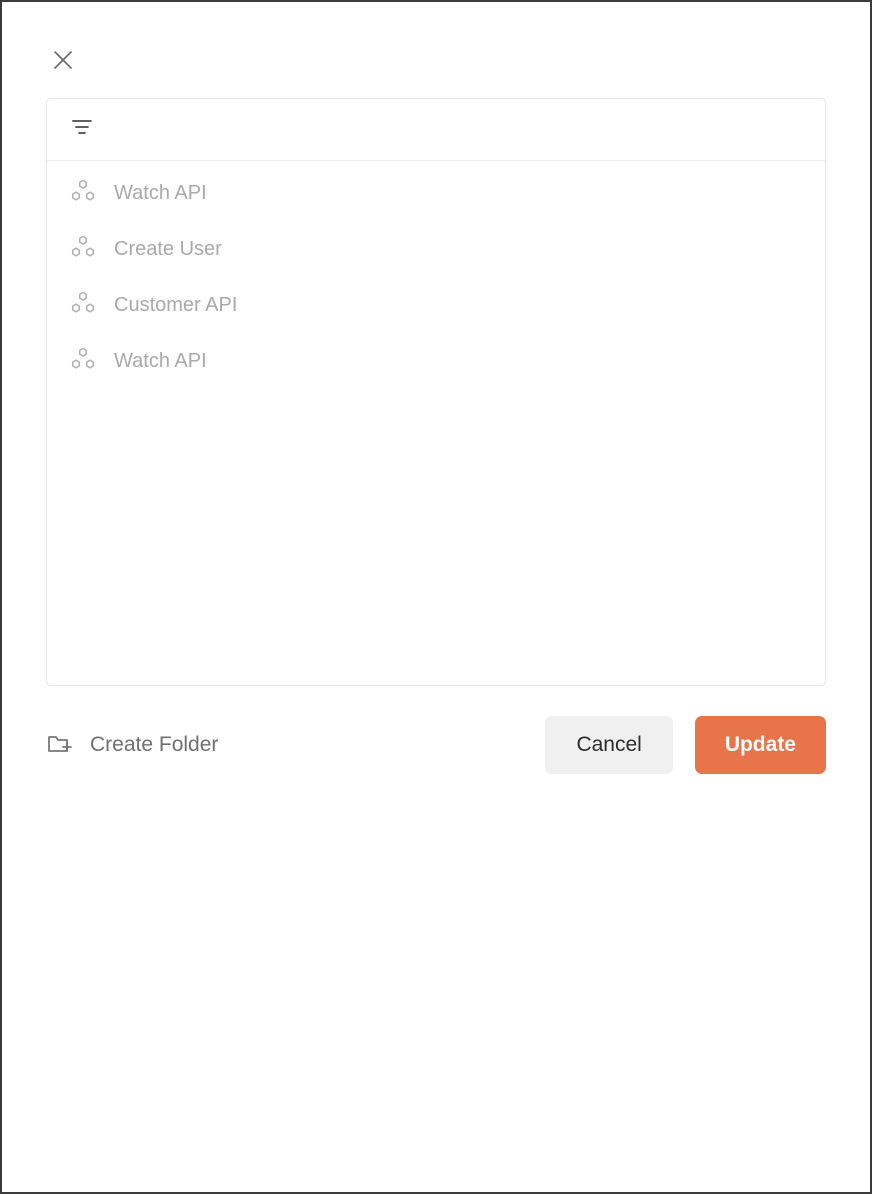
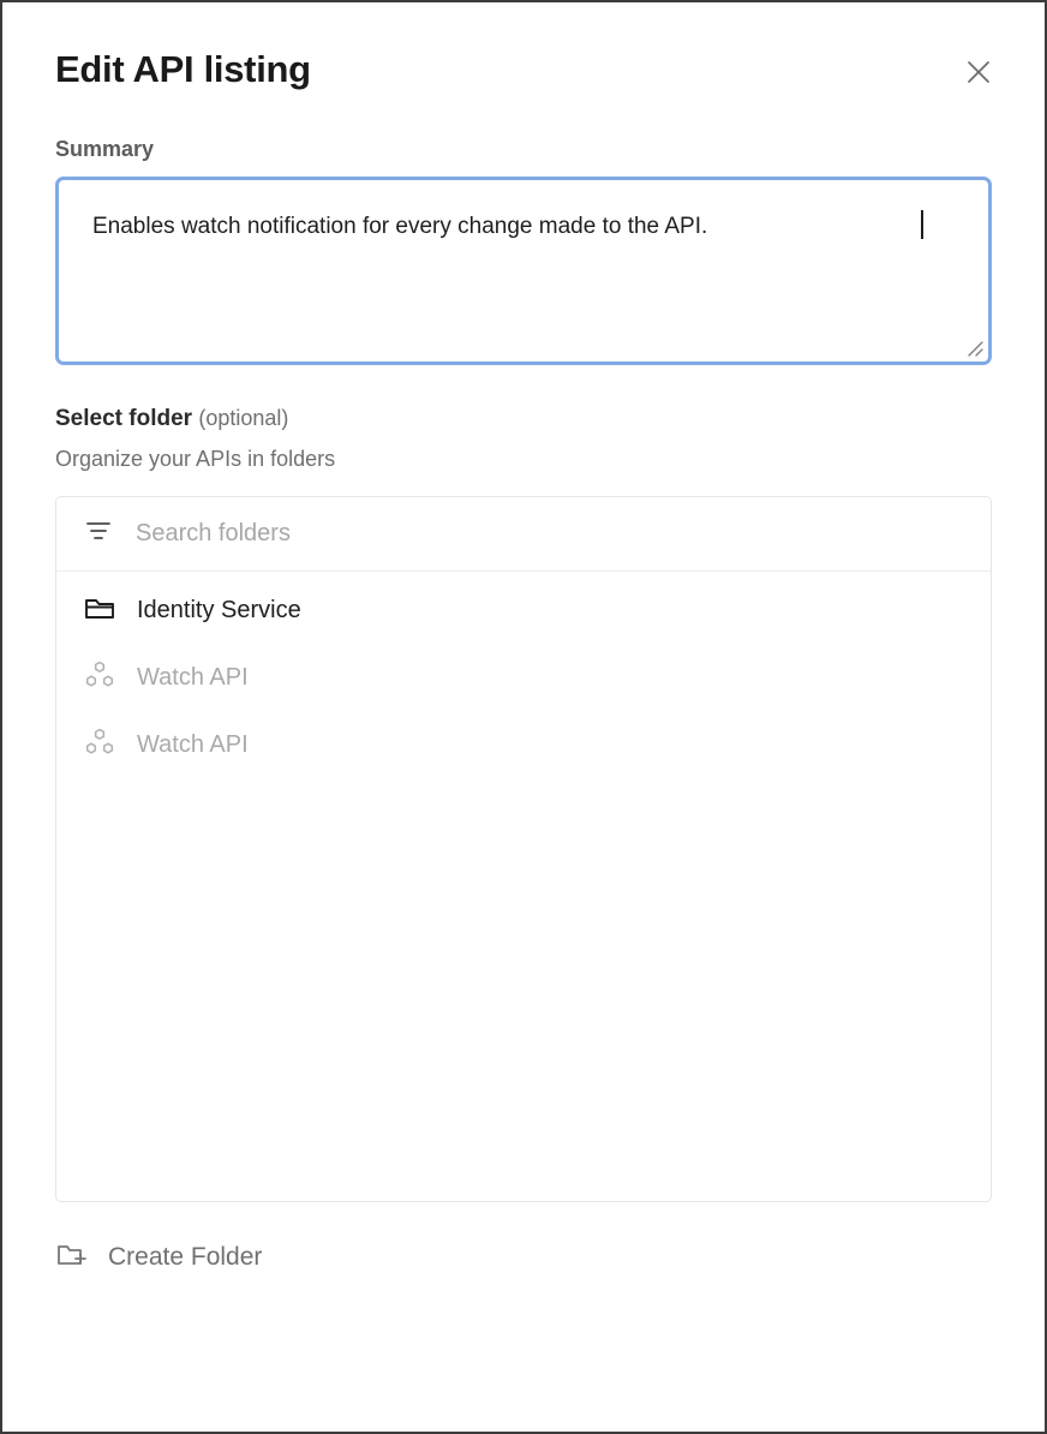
+ Edit API listing
+ Summary
+ Enables watch notification for every change made to the API.
+ Select folder (optional)
+ Organize your APIs in folders
+ Search folders
+ Identity Service
  Watch API
- Create User
- Customer API
  Watch API
  Create Folder
- Cancel
- Update
